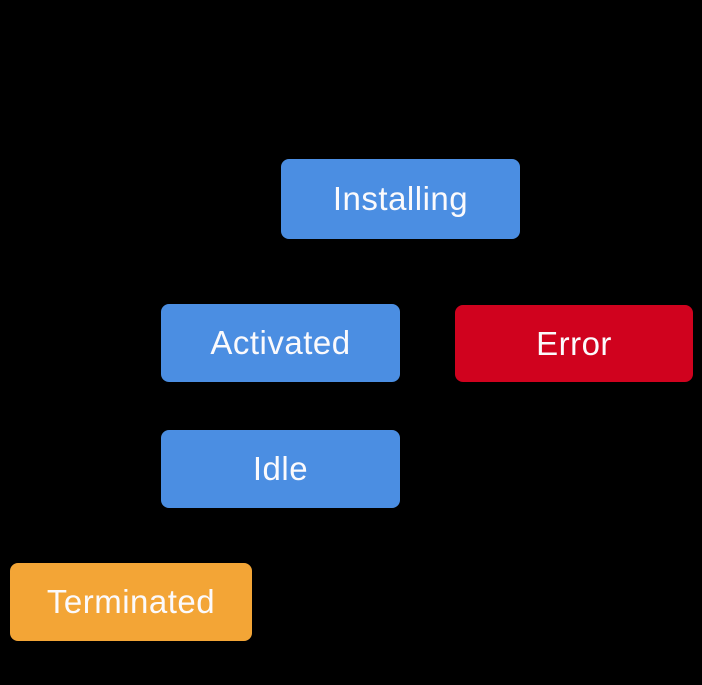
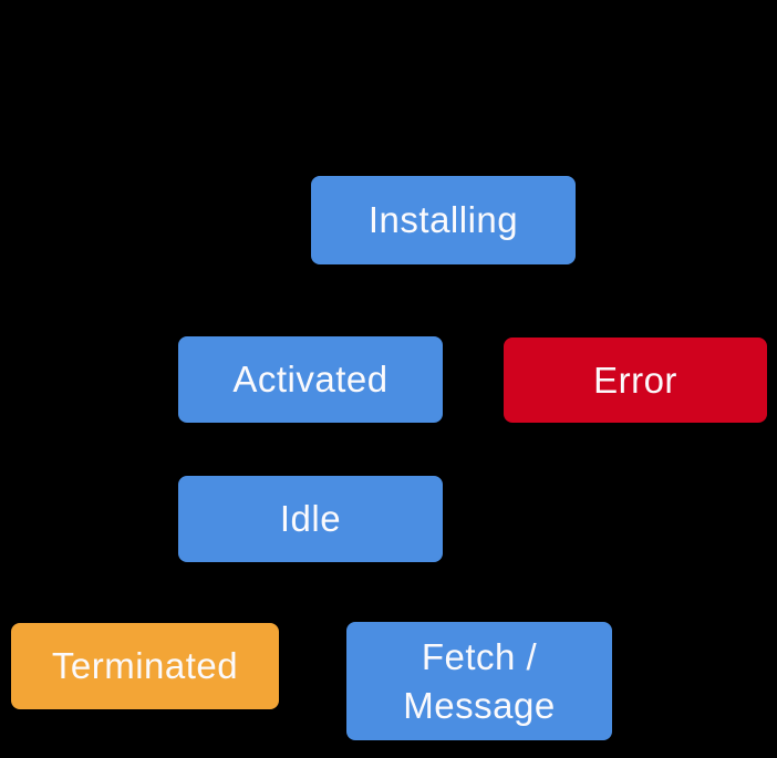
  Installing
  Activated
  Error
  Idle
  Terminated
+ Fetch /
+ Message
